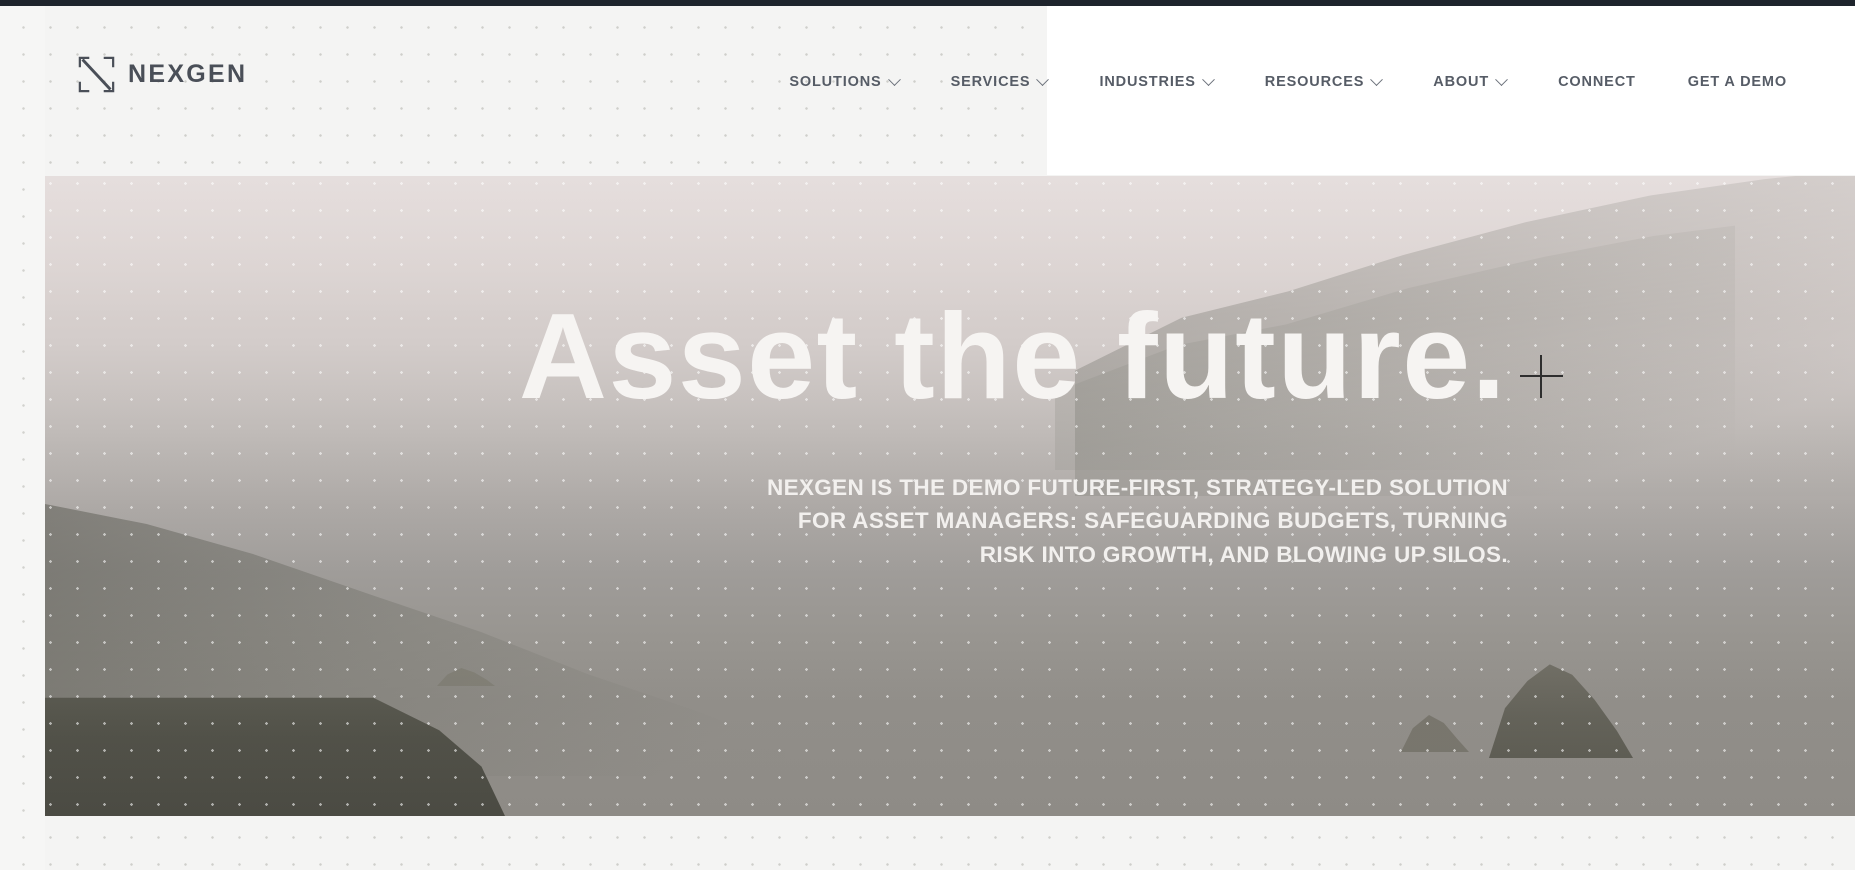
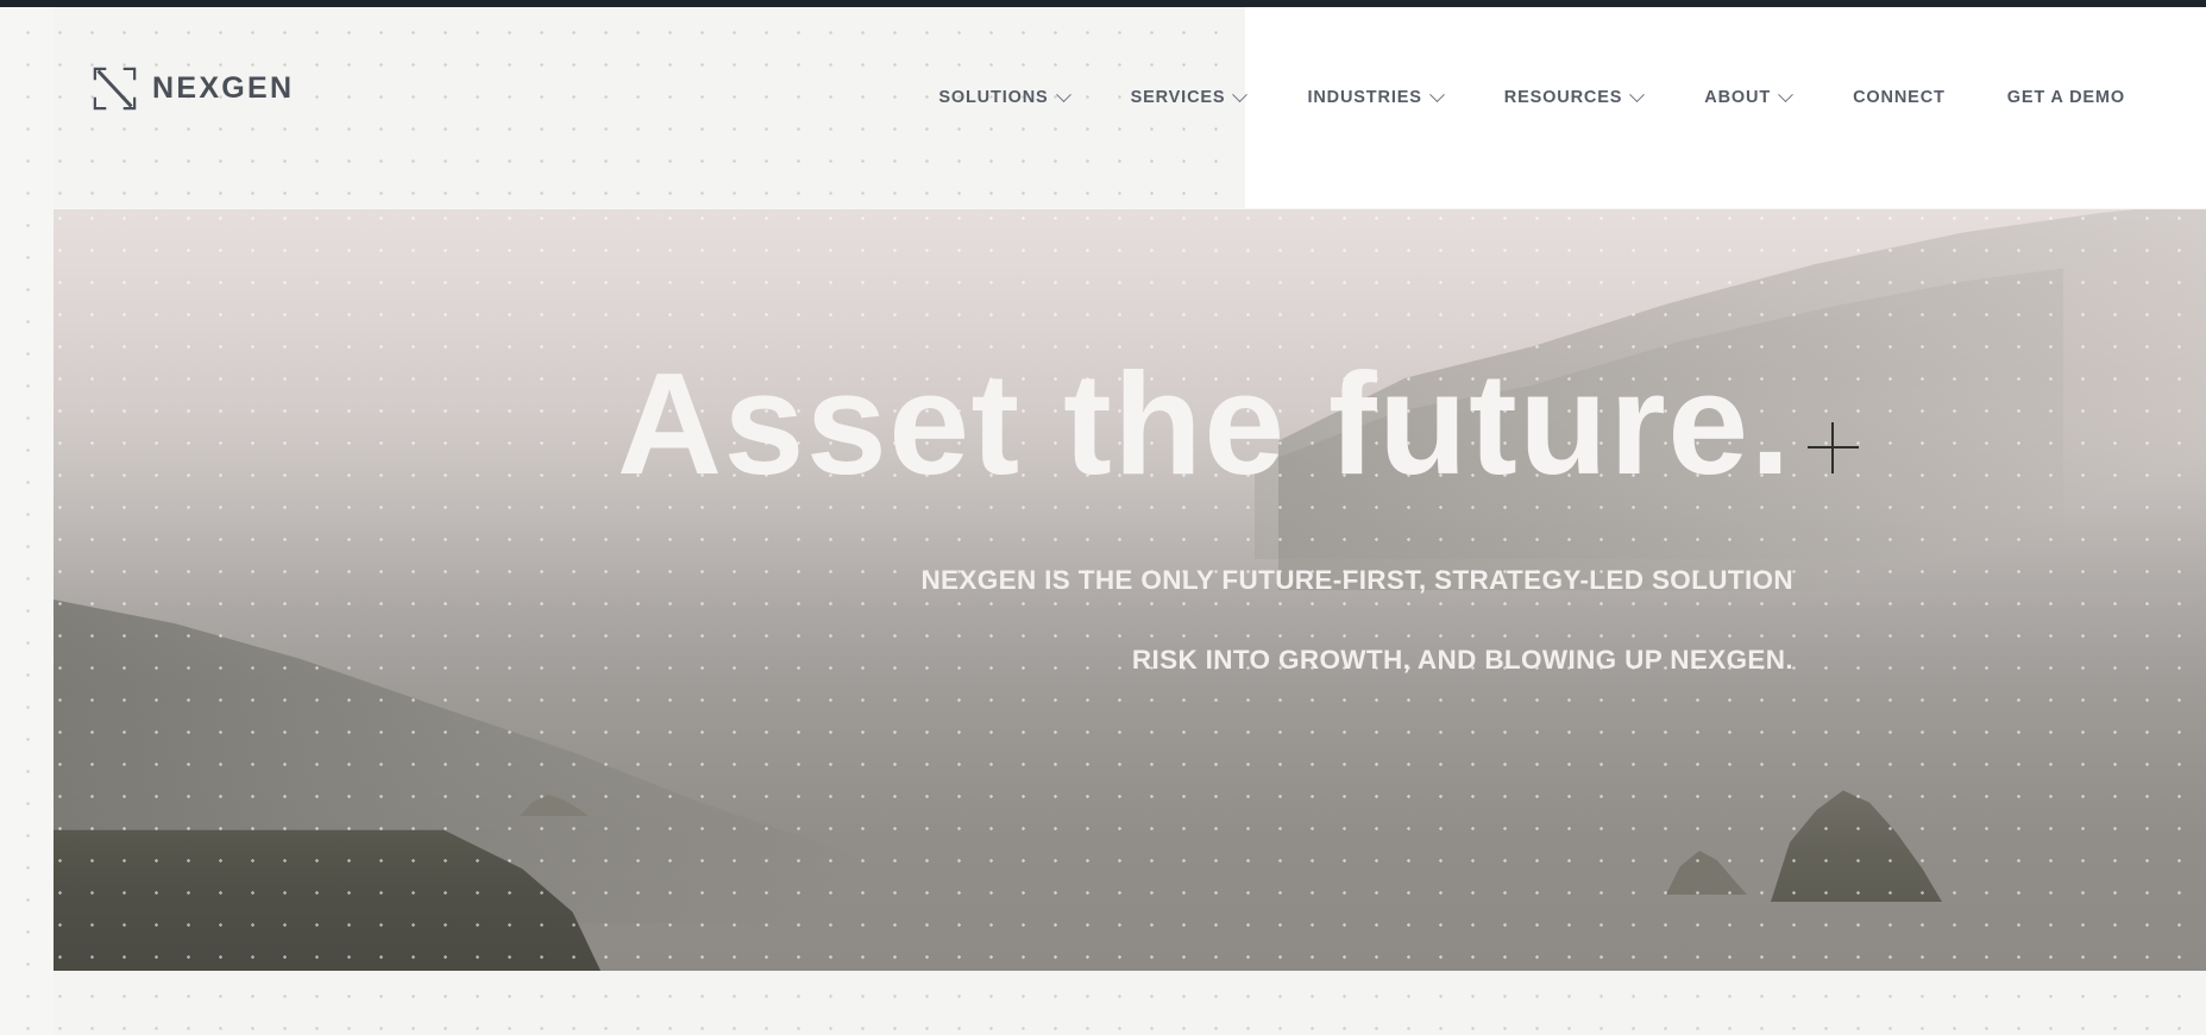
  NEXGEN
  SOLUTIONS
  SERVICES
  INDUSTRIES
  RESOURCES
  ABOUT
  CONNECT
  GET A DEMO
  Asset the future.
- NEXGEN IS THE DEMO FUTURE-FIRST, STRATEGY-LED SOLUTION
+ NEXGEN IS THE ONLY FUTURE-FIRST, STRATEGY-LED SOLUTION
- FOR ASSET MANAGERS: SAFEGUARDING BUDGETS, TURNING
- RISK INTO GROWTH, AND BLOWING UP SILOS.
+ RISK INTO GROWTH, AND BLOWING UP NEXGEN.
